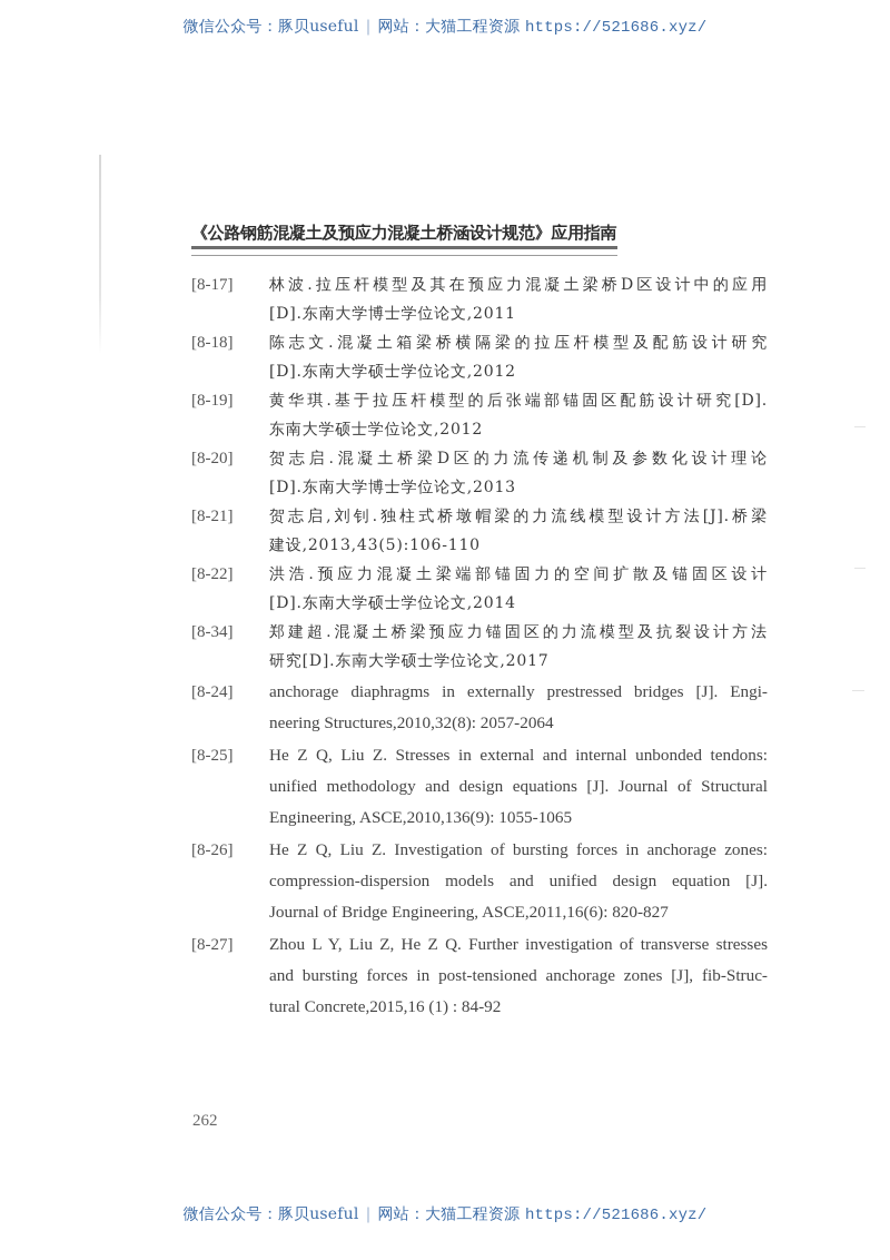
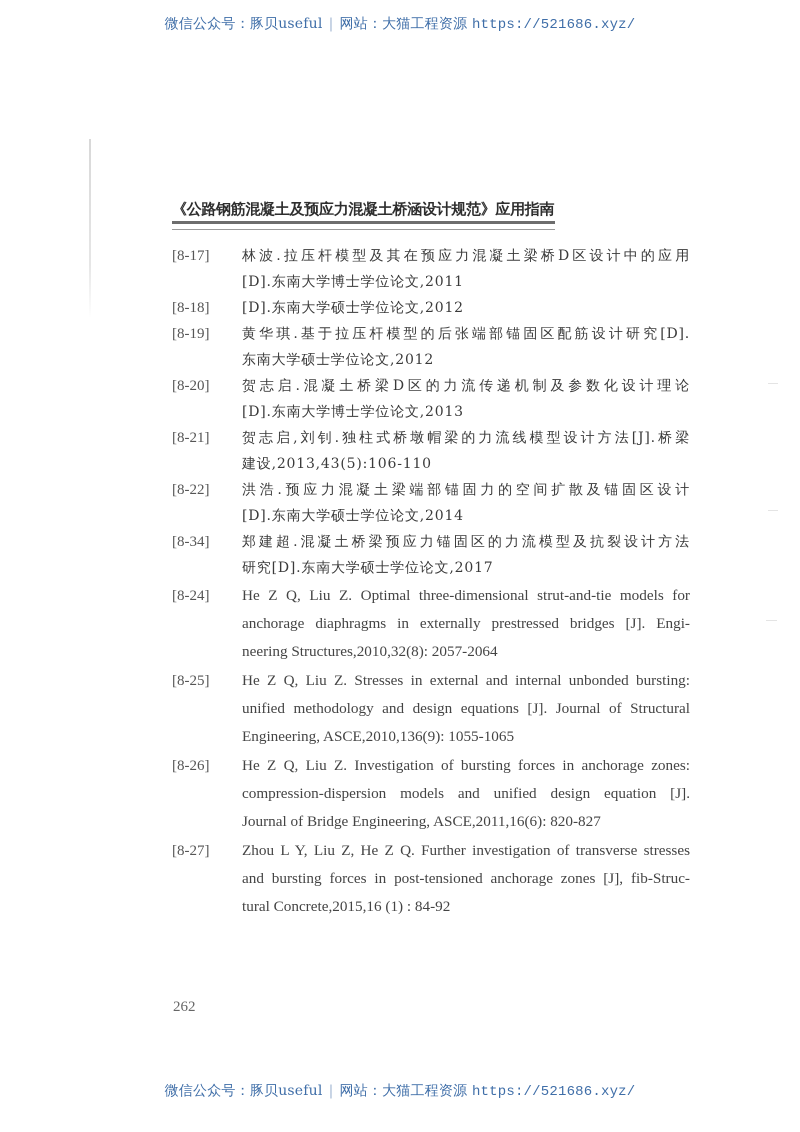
  微信公众号：豚贝useful | 网站：大猫工程资源 https://521686.xyz/
  《公路钢筋混凝土及预应力混凝土桥涵设计规范》应用指南
  [8-17]
  林波.拉压杆模型及其在预应力混凝土梁桥D区设计中的应用
  [D].东南大学博士学位论文,2011
  [8-18]
- 陈志文.混凝土箱梁桥横隔梁的拉压杆模型及配筋设计研究
  [D].东南大学硕士学位论文,2012
  [8-19]
  黄华琪.基于拉压杆模型的后张端部锚固区配筋设计研究[D].
  东南大学硕士学位论文,2012
  [8-20]
  贺志启.混凝土桥梁D区的力流传递机制及参数化设计理论
  [D].东南大学博士学位论文,2013
  [8-21]
  贺志启,刘钊.独柱式桥墩帽梁的力流线模型设计方法[J].桥梁
  建设,2013,43(5):106-110
  [8-22]
  洪浩.预应力混凝土梁端部锚固力的空间扩散及锚固区设计
  [D].东南大学硕士学位论文,2014
  [8-34]
  郑建超.混凝土桥梁预应力锚固区的力流模型及抗裂设计方法
  研究[D].东南大学硕士学位论文,2017
  [8-24]
+ He Z Q, Liu Z. Optimal three-dimensional strut-and-tie models for
  anchorage diaphragms in externally prestressed bridges [J]. Engi-
  neering Structures,2010,32(8): 2057-2064
  [8-25]
- He Z Q, Liu Z. Stresses in external and internal unbonded tendons:
+ He Z Q, Liu Z. Stresses in external and internal unbonded bursting:
  unified methodology and design equations [J]. Journal of Structural
  Engineering, ASCE,2010,136(9): 1055-1065
  [8-26]
  He Z Q, Liu Z. Investigation of bursting forces in anchorage zones:
  compression-dispersion models and unified design equation [J].
  Journal of Bridge Engineering, ASCE,2011,16(6): 820-827
  [8-27]
  Zhou L Y, Liu Z, He Z Q. Further investigation of transverse stresses
  and bursting forces in post-tensioned anchorage zones [J], fib-Struc-
  tural Concrete,2015,16 (1) : 84-92
  262
  微信公众号：豚贝useful | 网站：大猫工程资源 https://521686.xyz/
